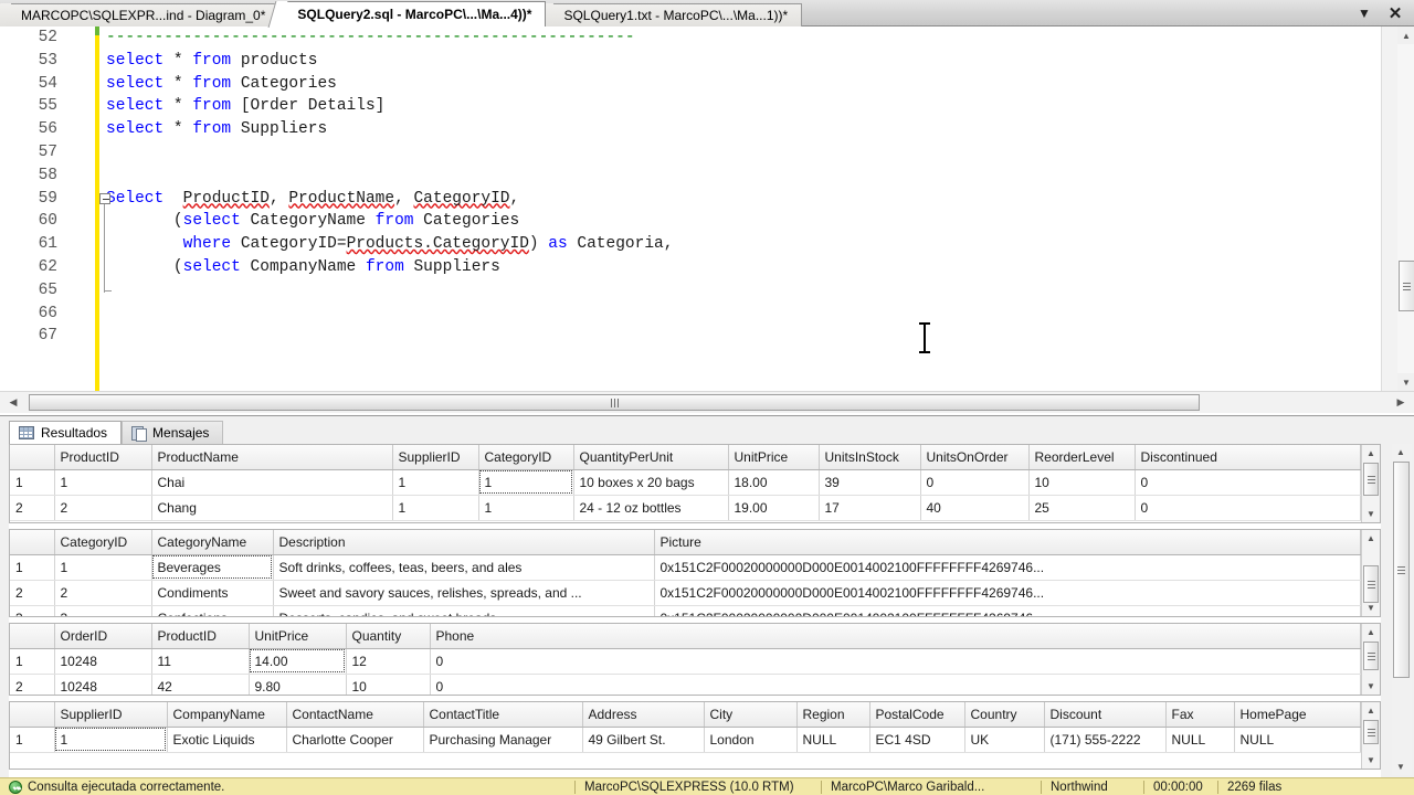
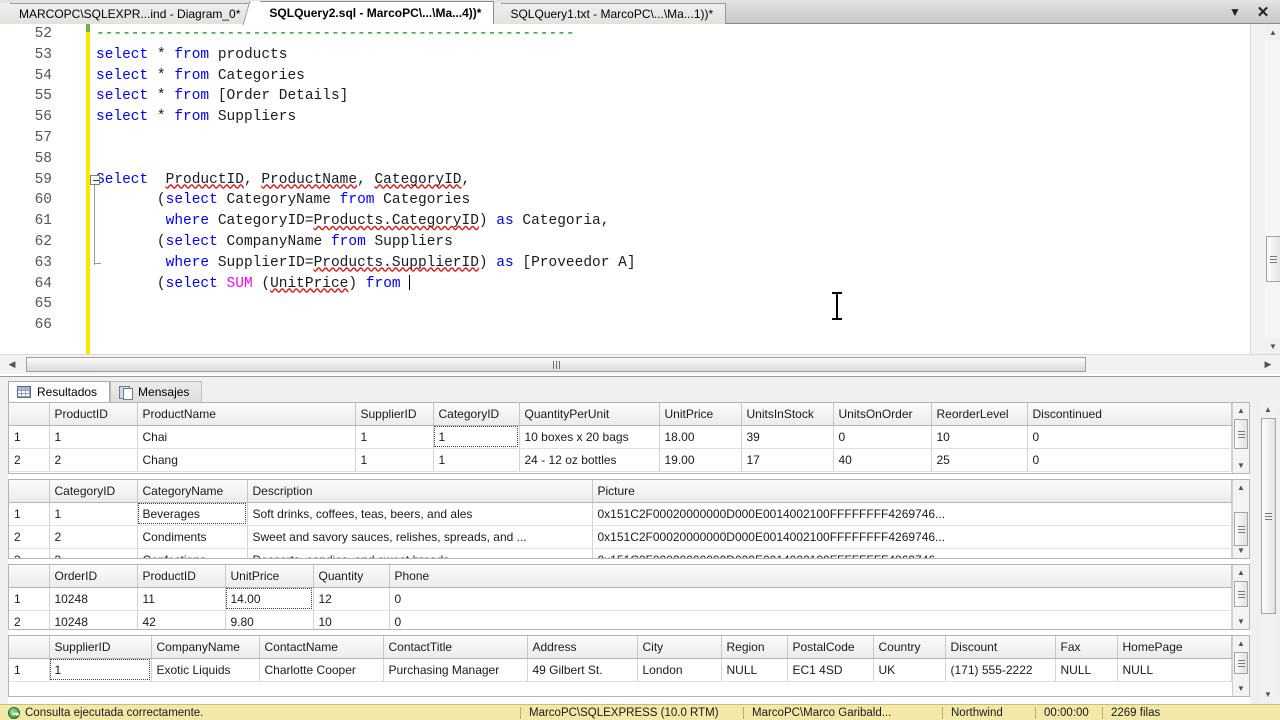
  MARCOPC\SQLEXPR...ind - Diagram_0*
  SQLQuery2.sql - MarcoPC\...\Ma...4))*
  SQLQuery1.txt - MarcoPC\...\Ma...1))*
  ▼
  ✕
  52
  -------------------------------------------------------
  53
  select * from products
  54
  select * from Categories
  55
  select * from [Order Details]
  56
  select * from Suppliers
  57
  58
  59
  Select ProductID, ProductName, CategoryID,
  60
  (select CategoryName from Categories
  61
  where CategoryID=Products.CategoryID) as Categoria,
  62
  (select CompanyName from Suppliers
+ 63
+ where SupplierID=Products.SupplierID) as [Proveedor A]
+ 64
+ (select SUM (UnitPrice) from
  65
  66
- 67
  ▲
  ▼
  ◀
  ▶
  Resultados
  Mensajes
  	ProductID	ProductName	SupplierID	CategoryID	QuantityPerUnit	UnitPrice	UnitsInStock	UnitsOnOrder	ReorderLevel	Discontinued
  1	1	Chai	1	1	10 boxes x 20 bags	18.00	39	0	10	0
  2	2	Chang	1	1	24 - 12 oz bottles	19.00	17	40	25	0
  ▲
  ▼
  	CategoryID	CategoryName	Description	Picture
  1	1	Beverages	Soft drinks, coffees, teas, beers, and ales	0x151C2F00020000000D000E0014002100FFFFFFFF4269746...
  2	2	Condiments	Sweet and savory sauces, relishes, spreads, and ...	0x151C2F00020000000D000E0014002100FFFFFFFF4269746...
  ▲
  ▼
  	OrderID	ProductID	UnitPrice	Quantity	Phone
  1	10248	11	14.00	12	0
  2	10248	42	9.80	10	0
  ▲
  ▼
  	SupplierID	CompanyName	ContactName	ContactTitle	Address	City	Region	PostalCode	Country	Discount	Fax	HomePage
  1	1	Exotic Liquids	Charlotte Cooper	Purchasing Manager	49 Gilbert St.	London	NULL	EC1 4SD	UK	(171) 555-2222	NULL	NULL
  ▲
  ▼
  ▲
  ▼
  Consulta ejecutada correctamente.
  MarcoPC\SQLEXPRESS (10.0 RTM)
  MarcoPC\Marco Garibald...
  Northwind
  00:00:00
  2269 filas
